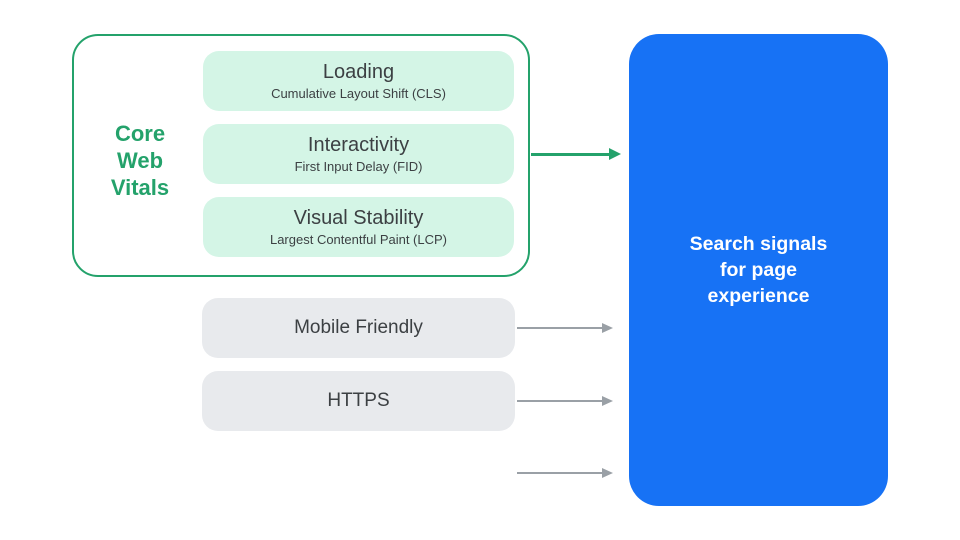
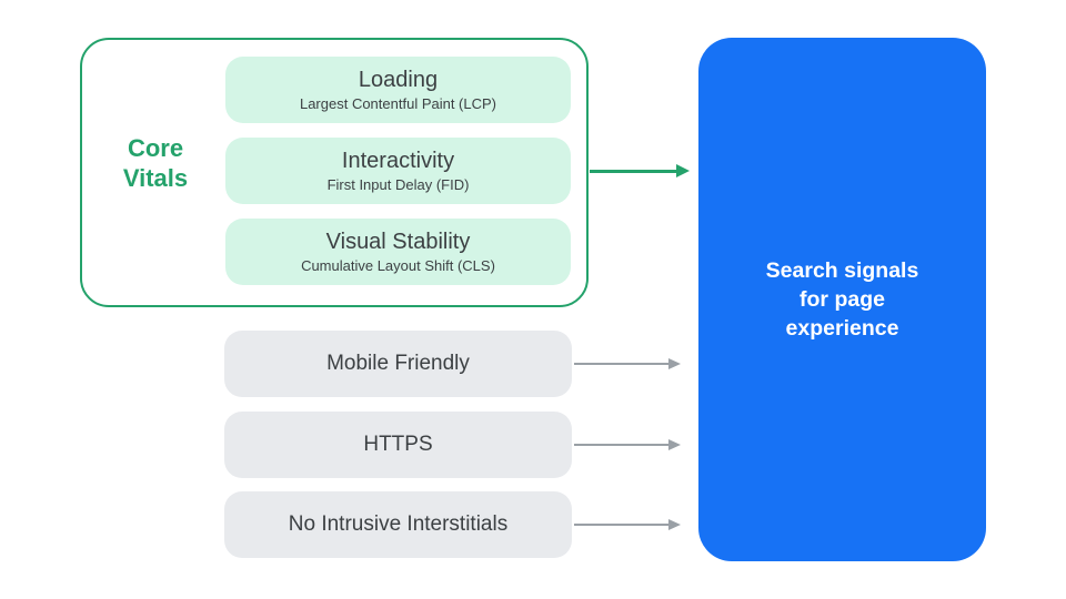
  Core
- Web
  Vitals
  Loading
- Cumulative Layout Shift (CLS)
+ Largest Contentful Paint (LCP)
  Interactivity
  First Input Delay (FID)
  Visual Stability
- Largest Contentful Paint (LCP)
+ Cumulative Layout Shift (CLS)
  Mobile Friendly
  HTTPS
+ No Intrusive Interstitials
  Search signals
  for page
  experience
